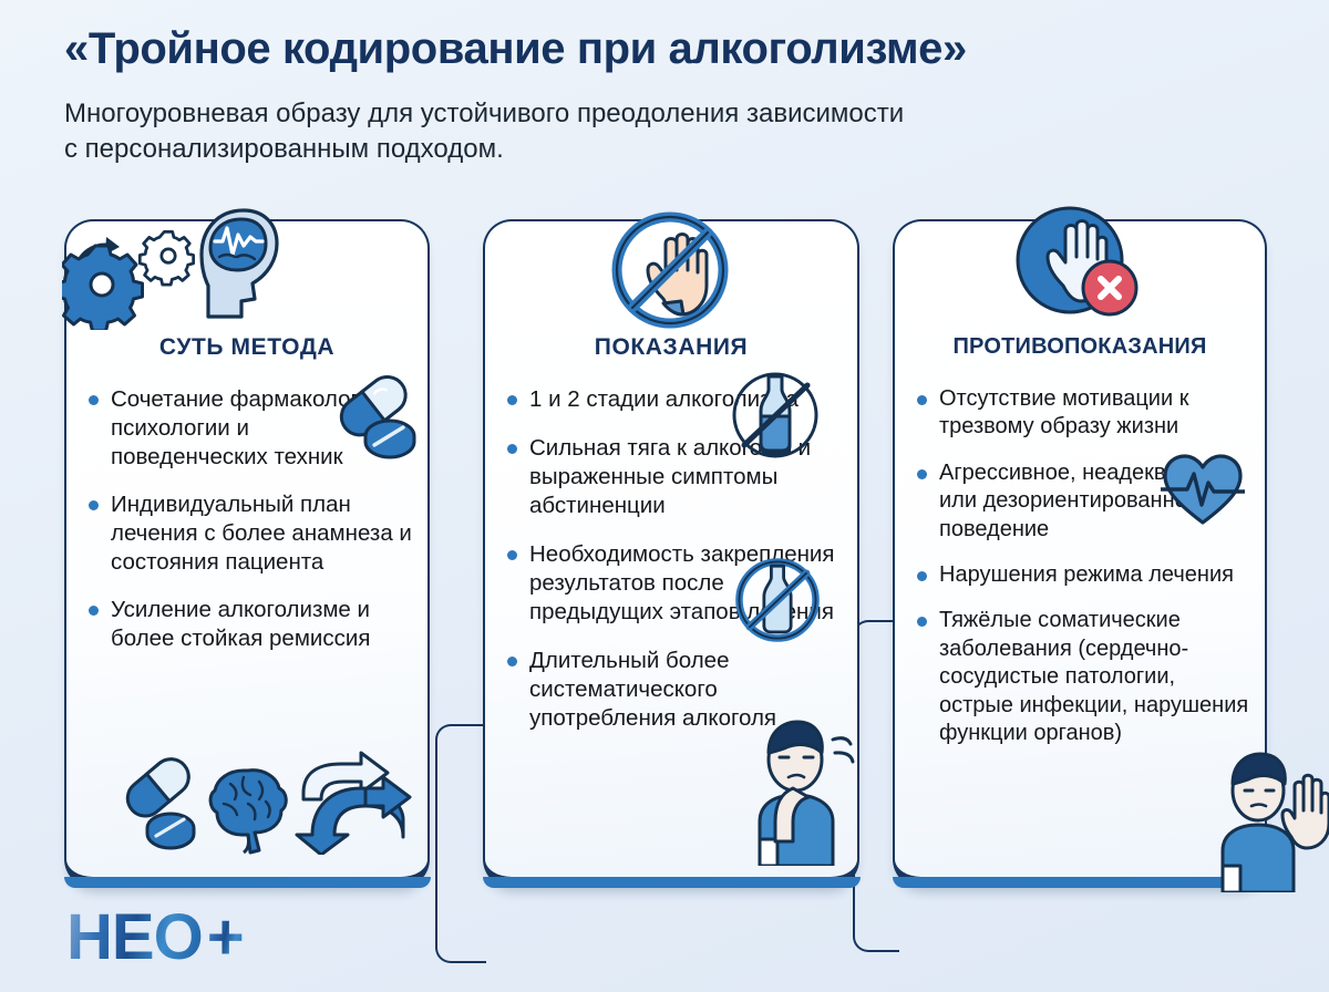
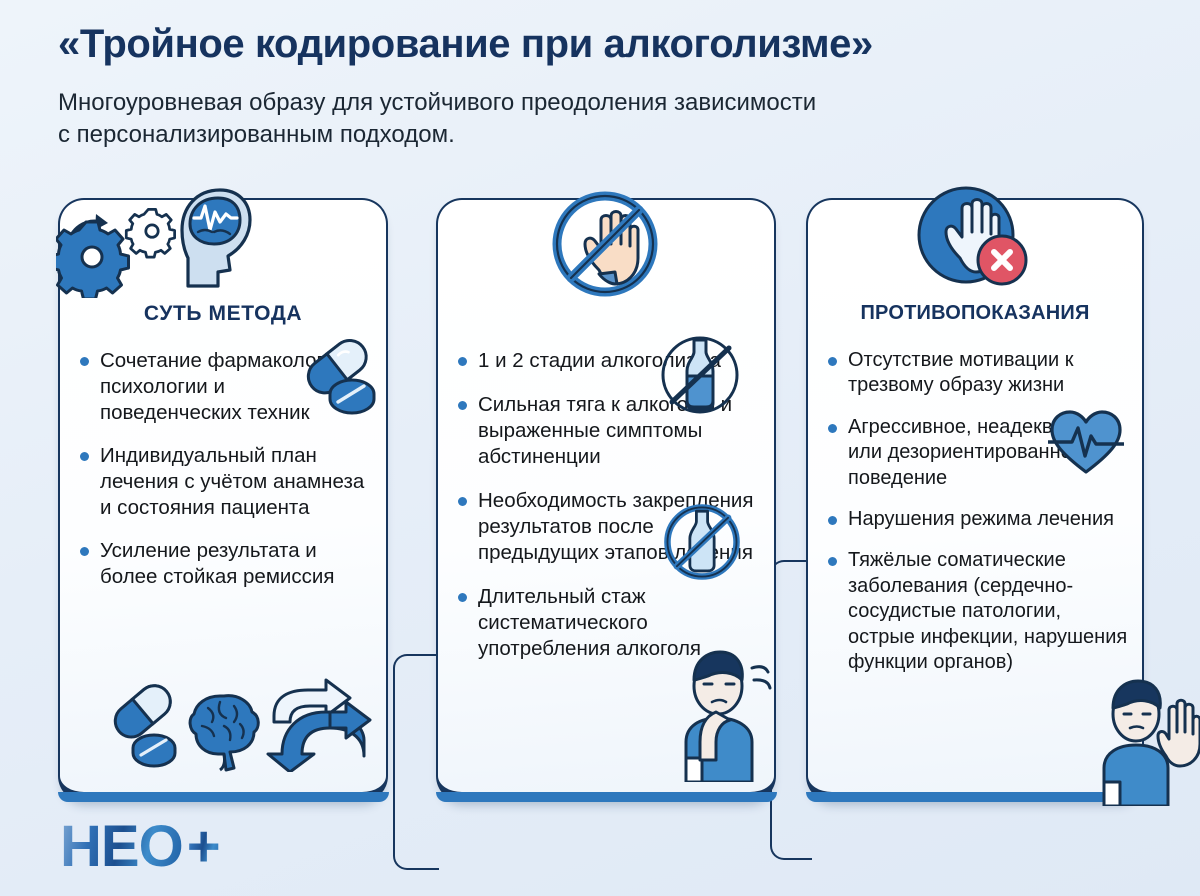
  «Тройное кодирование при алкоголизме»
  Многоуровневая образу для устойчивого преодоления зависимости
  с персонализированным подходом.
  СУТЬ МЕТОДА
  Сочетание фармаколо психологии и поведенческих техник
- Индивидуальный план лечения с более анамнеза и состояния пациента
+ Индивидуальный план лечения с учётом анамнеза и состояния пациента
- Усиление алкоголизме и более стойкая ремиссия
+ Усиление результата и более стойкая ремиссия
- ПОКАЗАНИЯ
  1 и 2 стадии алкоголи
  Сильная тяга к алкого и выраженные симптомы абстиненции
  Необходимость закрепления результатов после предыдущих этапов лня
- Длительный более систематического употребления алкоголя
+ Длительный стаж систематического употребления алкоголя
  ПРОТИВОПОКАЗАНИЯ
  Отсутствие мотивации к трезвому образу жизни
  Агрессивное, неадекв или дезориентированн поведение
  Нарушения режима лечения
  Тяжёлые соматические заболевания (сердечно-сосудистые патологии, острые инфекции, нарушения функции органов)
  НЕО
  +
